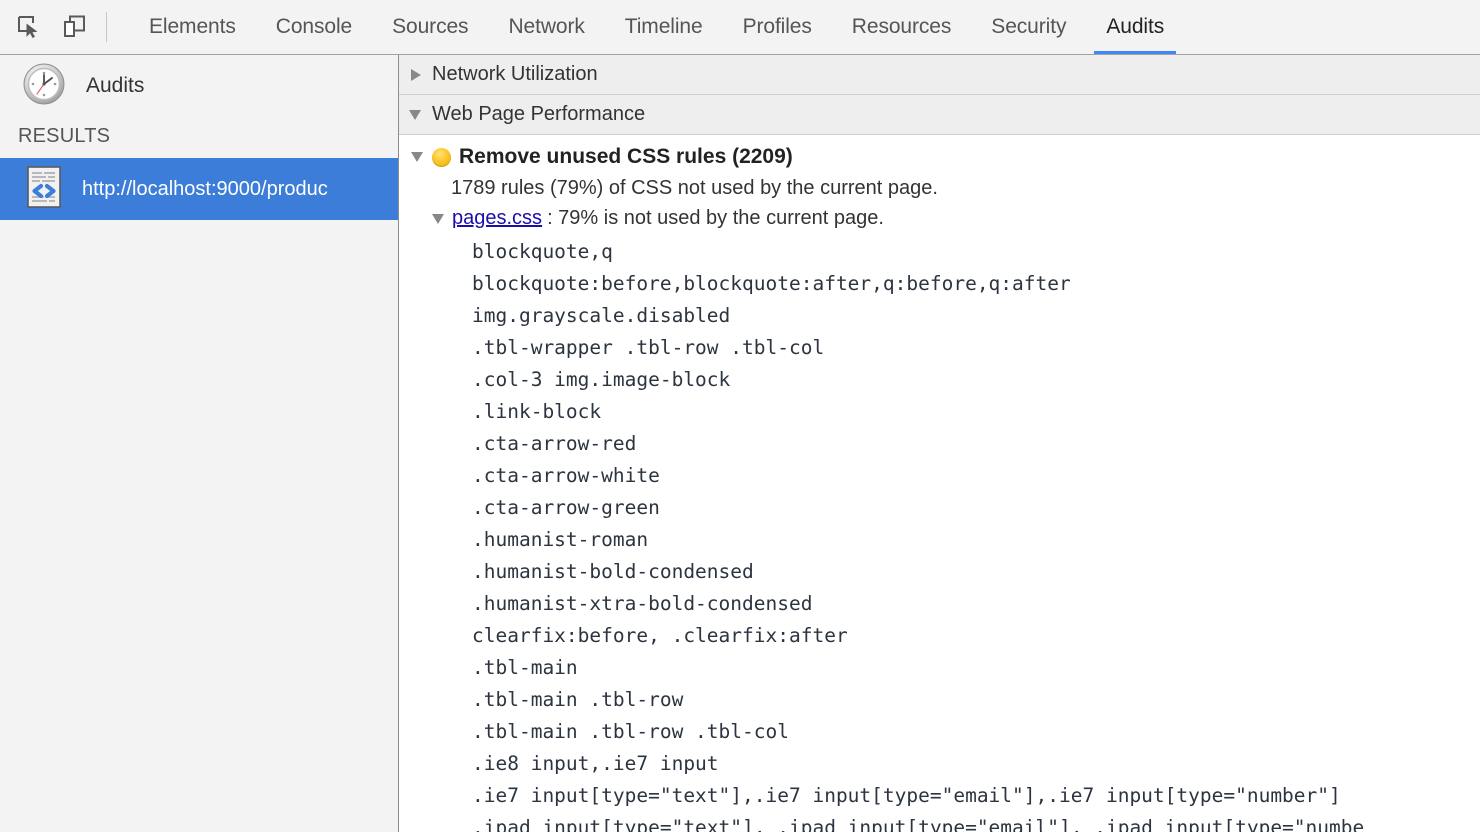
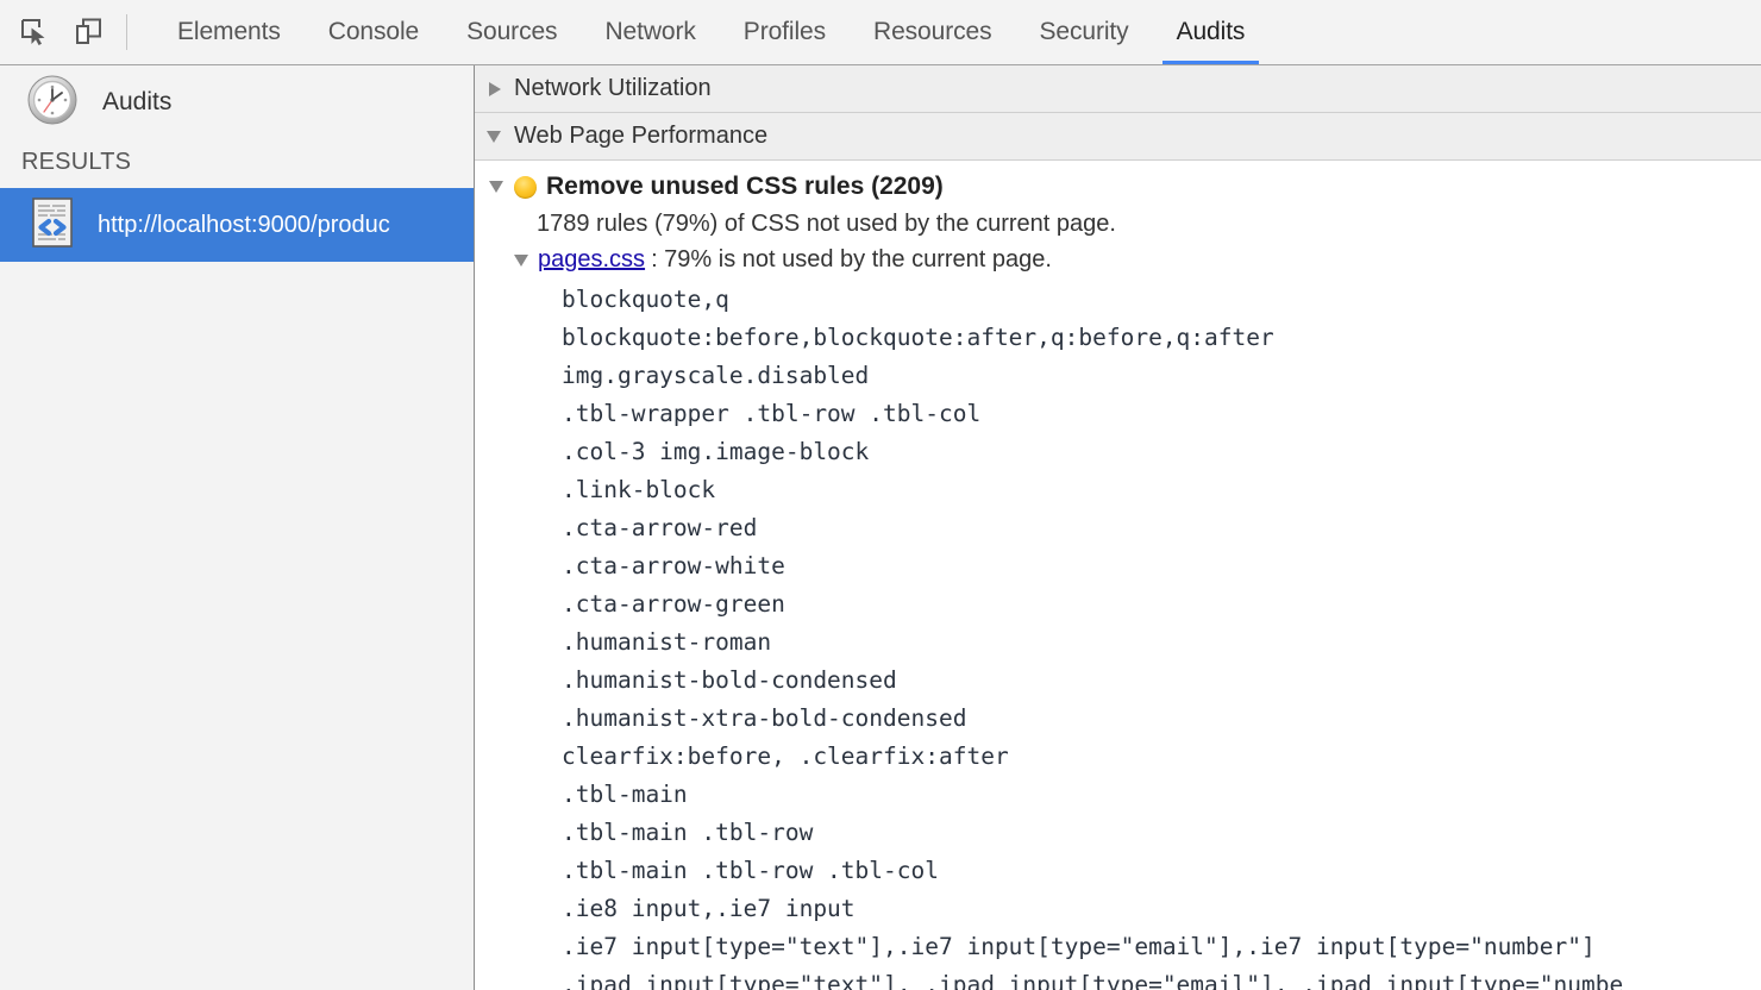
  Elements
  Console
  Sources
  Network
- Timeline
  Profiles
  Resources
  Security
  Audits
  Audits
  RESULTS
  http://localhost:9000/produc
  Network Utilization
  Web Page Performance
  Remove unused CSS rules (2209)
  1789 rules (79%) of CSS not used by the current page.
  pages.css
  : 79% is not used by the current page.
  blockquote,q
  blockquote:before,blockquote:after,q:before,q:after
  img.grayscale.disabled
  .tbl-wrapper .tbl-row .tbl-col
  .col-3 img.image-block
  .link-block
  .cta-arrow-red
  .cta-arrow-white
  .cta-arrow-green
  .humanist-roman
  .humanist-bold-condensed
  .humanist-xtra-bold-condensed
  clearfix:before, .clearfix:after
  .tbl-main
  .tbl-main .tbl-row
  .tbl-main .tbl-row .tbl-col
  .ie8 input,.ie7 input
  .ie7 input[type="text"],.ie7 input[type="email"],.ie7 input[type="number"]
  .ipad input[type="text"], .ipad input[type="email"], .ipad input[type="numbe
